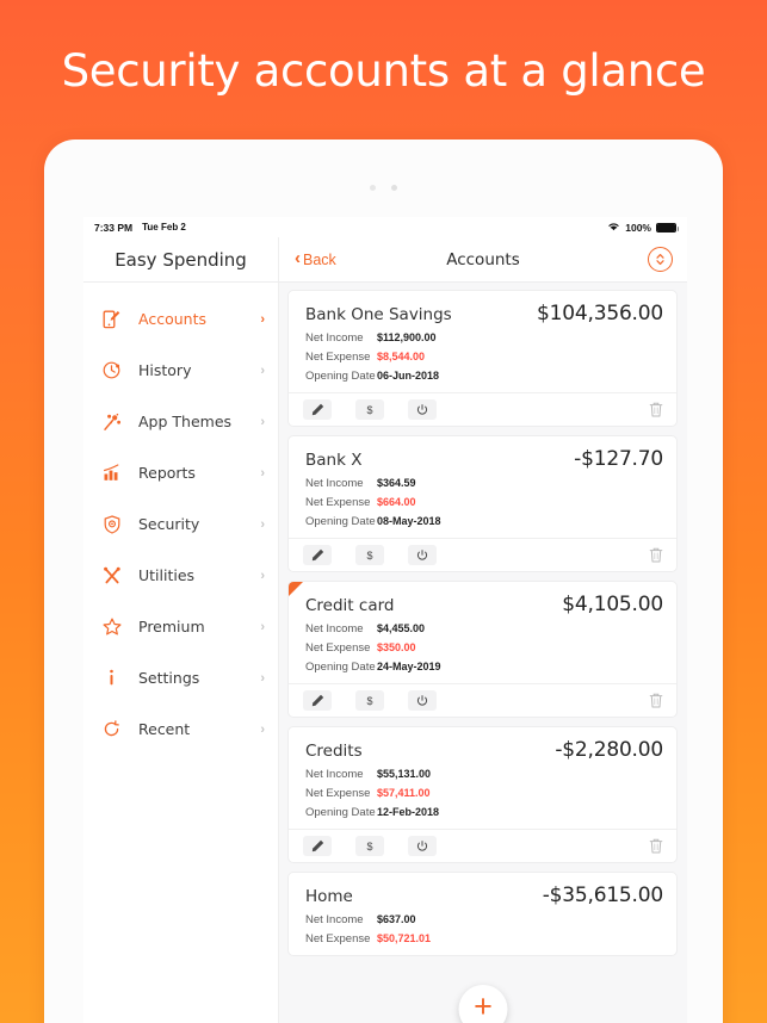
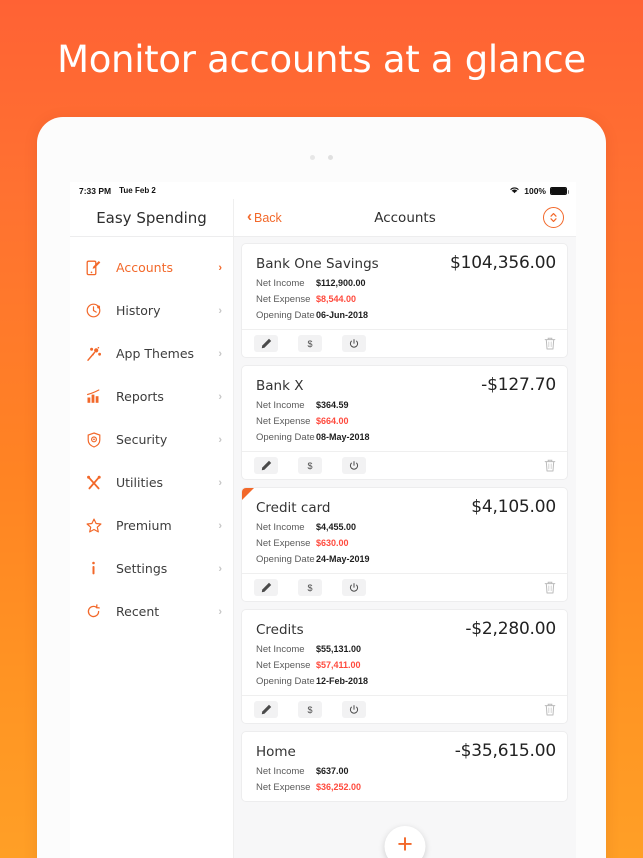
- Security accounts at a glance
+ Monitor accounts at a glance
  7:33 PM
  Tue Feb 2
  100%
  Easy Spending
  ‹
  Back
  Accounts
  Accounts
  ›
  History
  ›
  App Themes
  ›
  Reports
  ›
  Security
  ›
  Utilities
  ›
  Premium
  ›
  Settings
  ›
  Recent
  ›
  Bank One Savings
  $104,356.00
  Net Income
  $112,900.00
  Net Expense
  $8,544.00
  Opening Date
  06-Jun-2018
  $
  Bank X
  -$127.70
  Net Income
  $364.59
  Net Expense
  $664.00
  Opening Date
  08-May-2018
  $
  Credit card
  $4,105.00
  Net Income
  $4,455.00
  Net Expense
- $350.00
+ $630.00
  Opening Date
  24-May-2019
  $
  Credits
  -$2,280.00
  Net Income
  $55,131.00
  Net Expense
  $57,411.00
  Opening Date
  12-Feb-2018
  $
  Home
  -$35,615.00
  Net Income
  $637.00
  Net Expense
- $50,721.01
+ $36,252.00
  +
